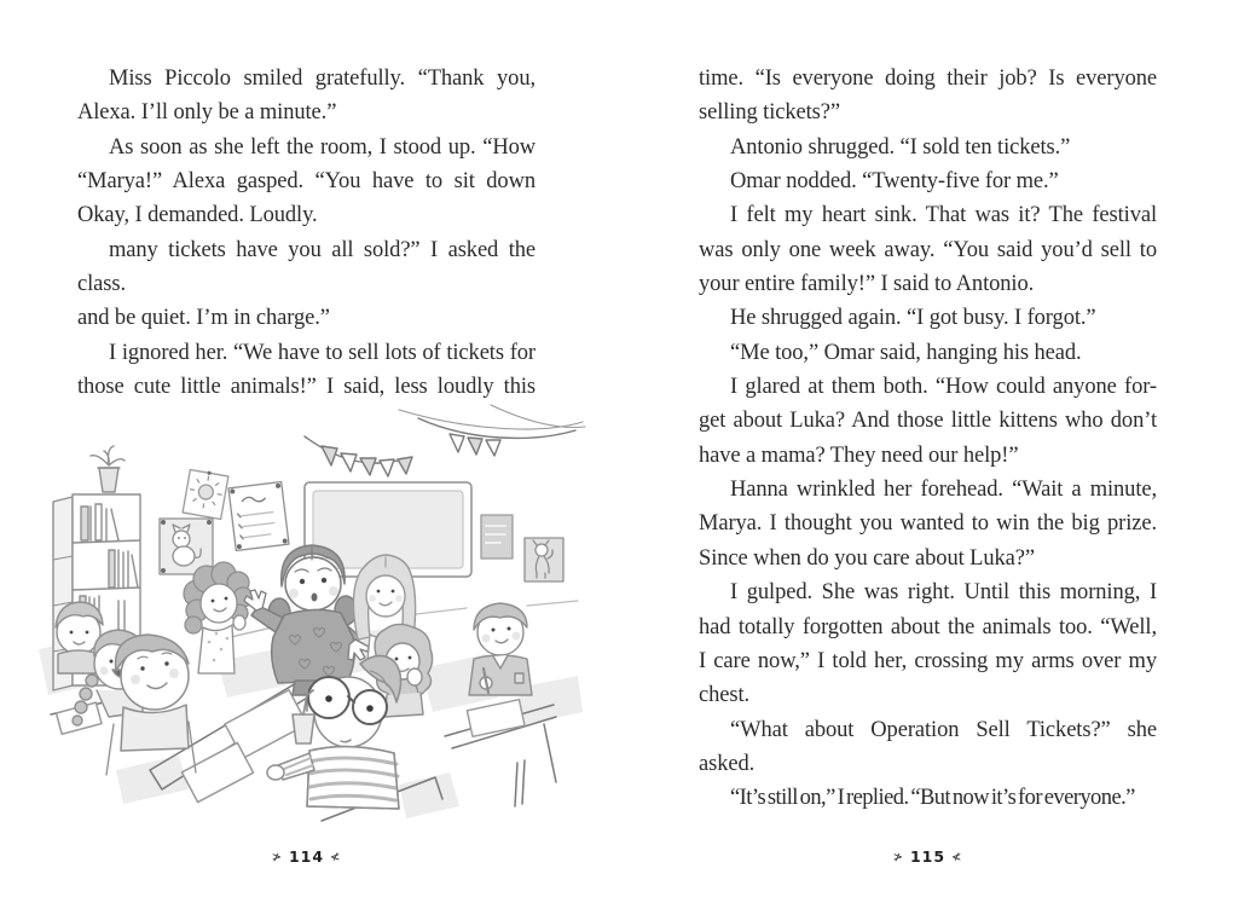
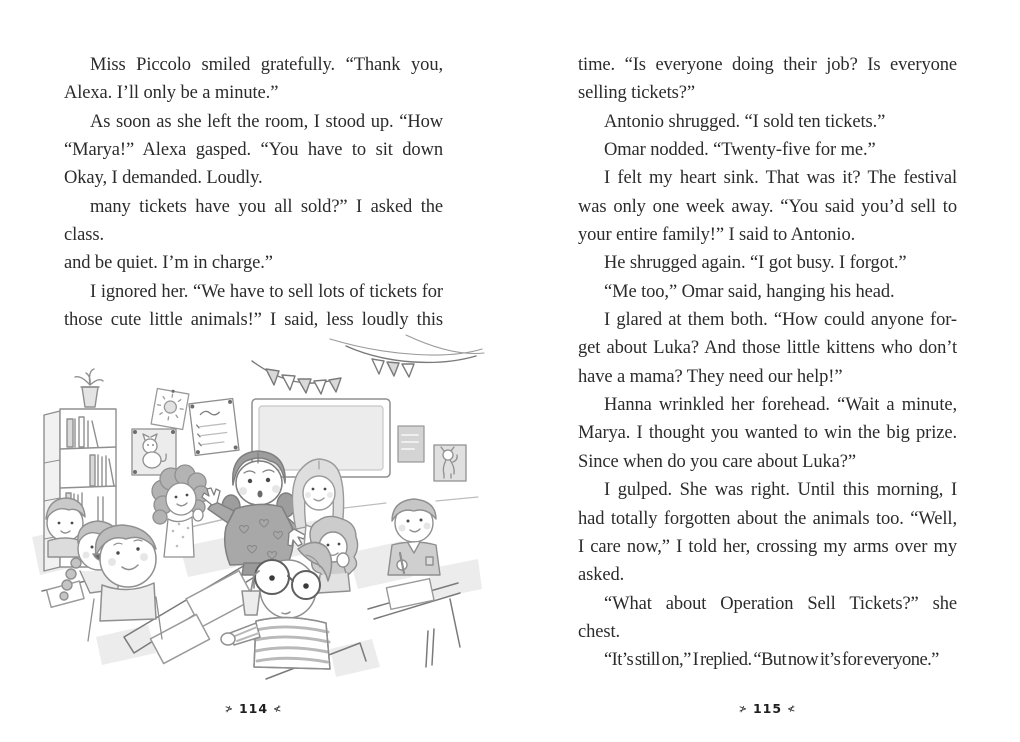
  Miss Piccolo smiled gratefully. “Thank you,
  Alexa. I’ll only be a minute.”
  As soon as she left the room, I stood up. “How
  “Marya!” Alexa gasped. “You have to sit down
  Okay, I demanded. Loudly.
  many tickets have you all sold?” I asked the class.
  and be quiet. I’m in charge.”
  I ignored her. “We have to sell lots of tickets for
  those cute little animals!” I said, less loudly this
  time. “Is everyone doing their job? Is everyone
  selling tickets?”
  Antonio shrugged. “I sold ten tickets.”
  Omar nodded. “Twenty-five for me.”
  I felt my heart sink. That was it? The festival
  was only one week away. “You said you’d sell to
  your entire family!” I said to Antonio.
  He shrugged again. “I got busy. I forgot.”
  “Me too,” Omar said, hanging his head.
  I glared at them both. “How could anyone for-
  get about Luka? And those little kittens who don’t
  have a mama? They need our help!”
  Hanna wrinkled her forehead. “Wait a minute,
  Marya. I thought you wanted to win the big prize.
  Since when do you care about Luka?”
  I gulped. She was right. Until this morning, I
  had totally forgotten about the animals too. “Well,
  I care now,” I told her, crossing my arms over my
- chest.
+ asked.
  “What about Operation Sell Tickets?” she
- asked.
+ chest.
  “It’s still on,” I replied. “But now it’s for everyone.”
  ≯ 114 ≮
  ≯ 115 ≮
